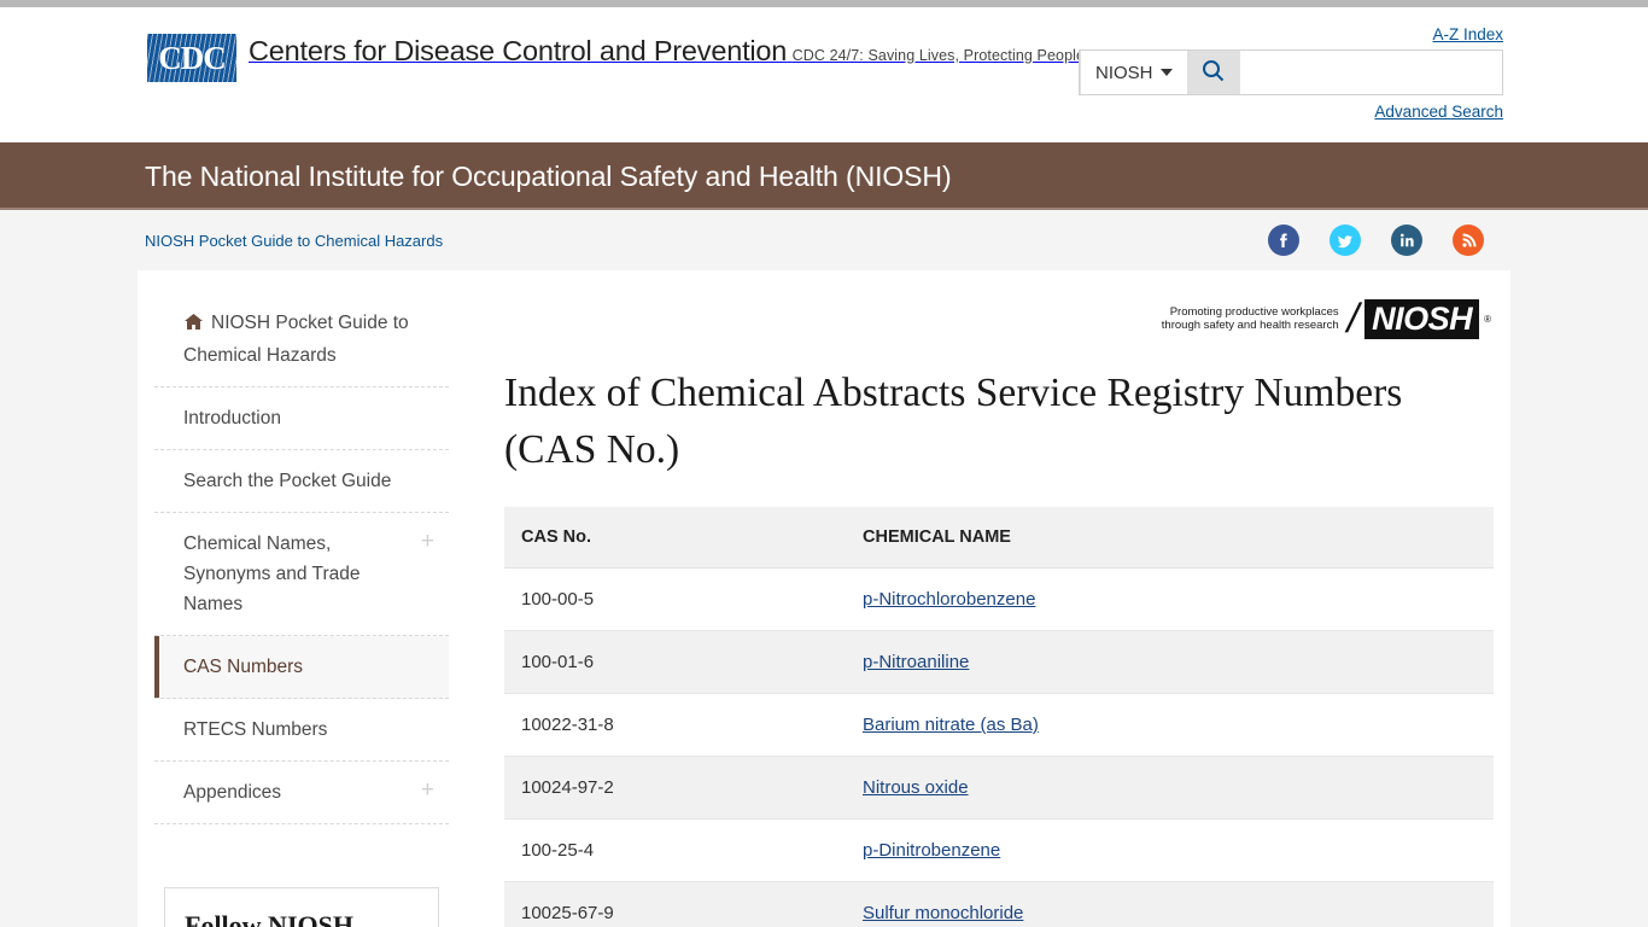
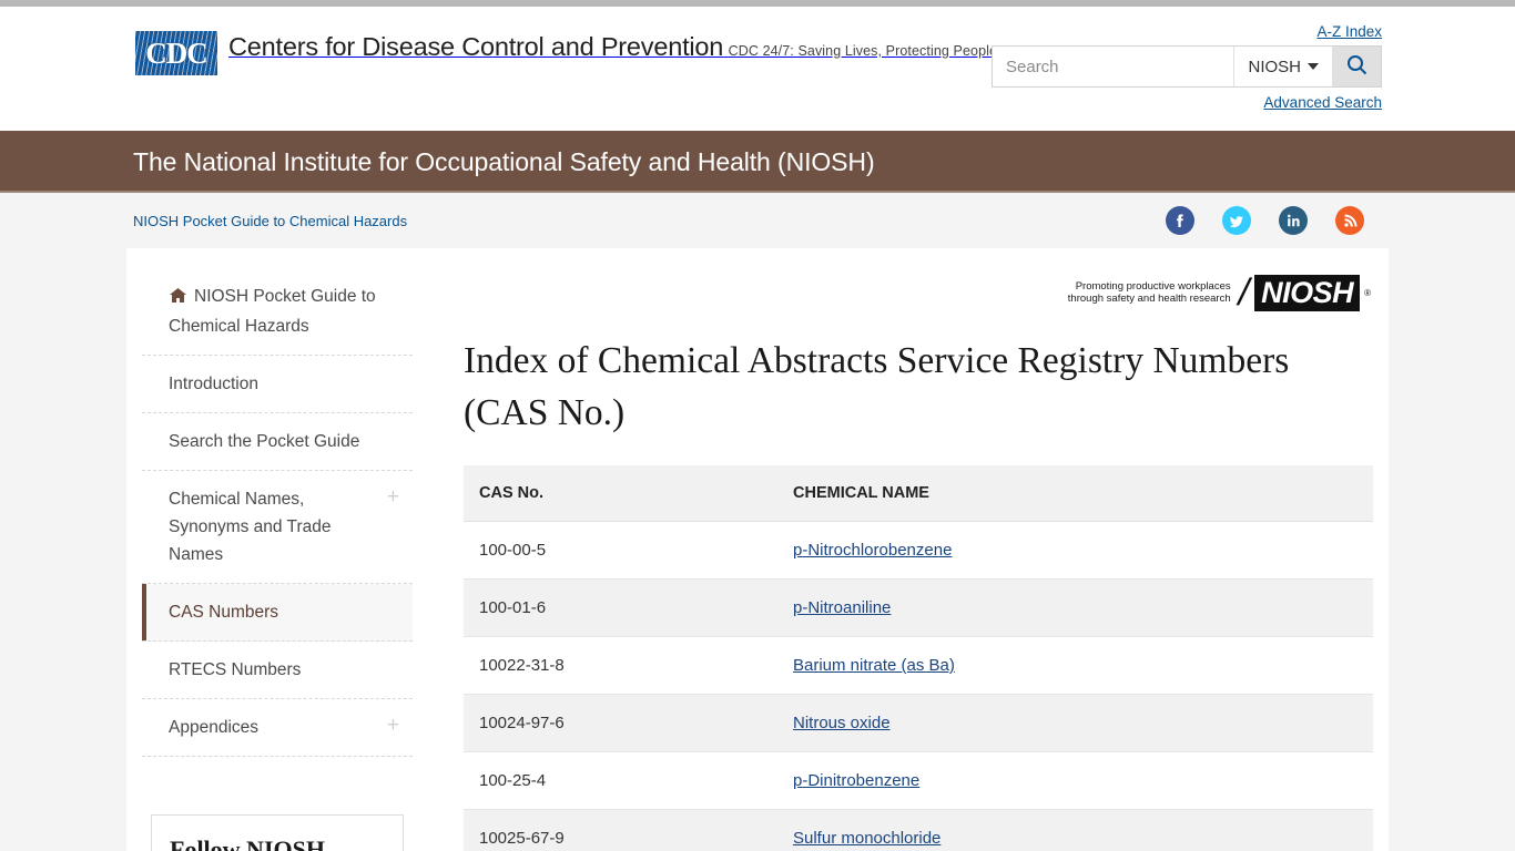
  CDC
  Centers for Disease Control and Prevention CDC 24/7: Saving Lives, Protecting Peopl
  A-Z Index
+ Search
  NIOSH
  Advanced Search
  The National Institute for Occupational Safety and Health (NIOSH)
  NIOSH Pocket Guide to Chemical Hazards
  NIOSH Pocket Guide to Chemical Hazards
  Introduction
  Search the Pocket Guide
  Chemical Names, Synonyms and Trade Names
  +
  CAS Numbers
  RTECS Numbers
  Appendices
  +
  Follow NIOSH
  Promoting productive workplaces
  through safety and health research
  NIOSH
  ®
  Index of Chemical Abstracts Service Registry Numbers (CAS No.)
  CAS No.	CHEMICAL NAME
  100-00-5	p-Nitrochlorobenzene
  100-01-6	p-Nitroaniline
  10022-31-8	Barium nitrate (as Ba)
- 10024-97-2	Nitrous oxide
+ 10024-97-6	Nitrous oxide
  100-25-4	p-Dinitrobenzene
  10025-67-9	Sulfur monochloride
